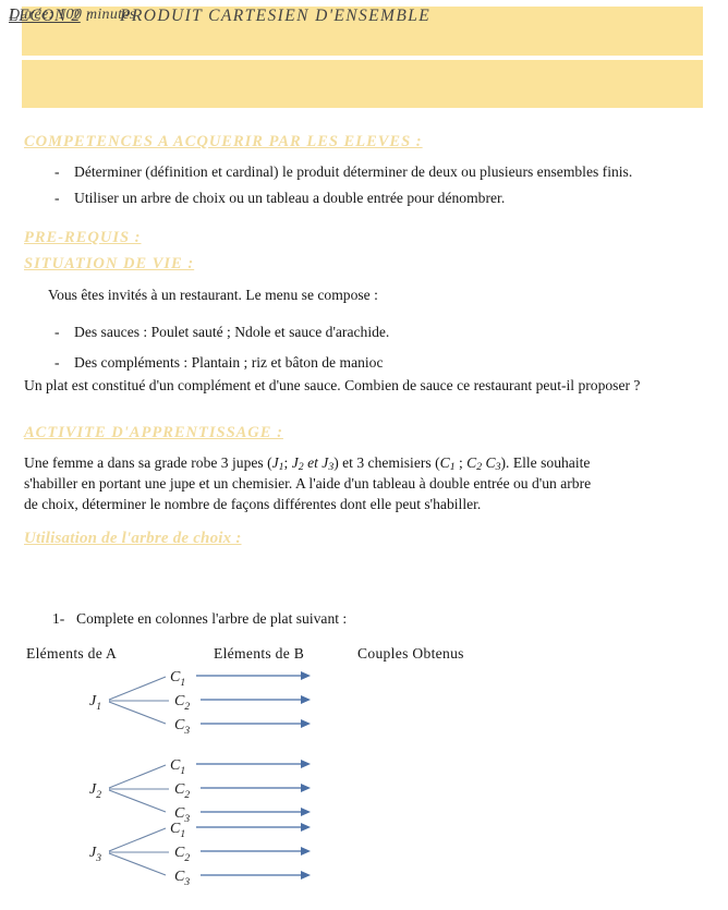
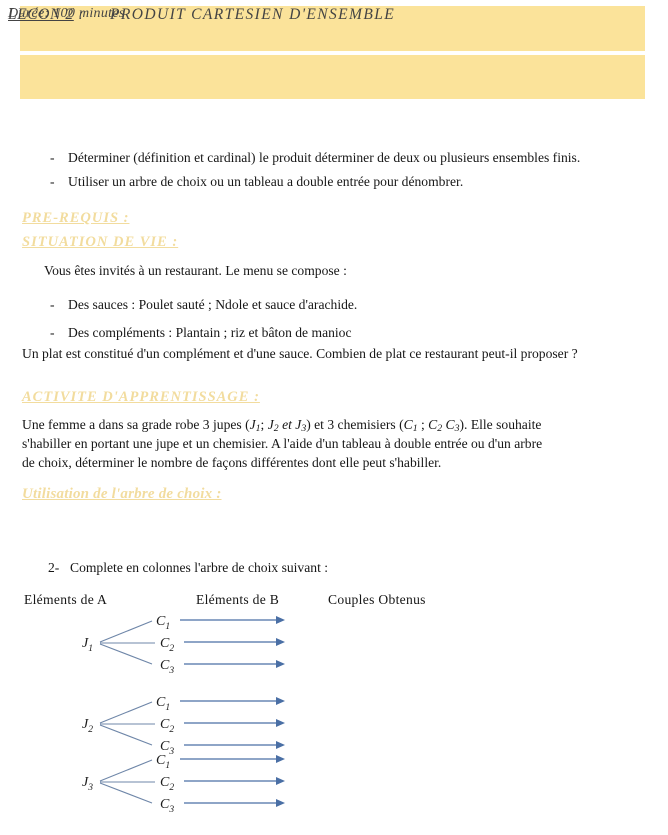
  LECON 2 : PRODUIT CARTESIEN D'ENSEMBLE
  Durée: 100 minutes
- COMPETENCES A ACQUERIR PAR LES ELEVES :
  -
  Déterminer (définition et cardinal) le produit déterminer de deux ou plusieurs ensembles finis.
  -
  Utiliser un arbre de choix ou un tableau a double entrée pour dénombrer.
  PRE-REQUIS :
  SITUATION DE VIE :
  Vous êtes invités à un restaurant. Le menu se compose :
  -
  Des sauces : Poulet sauté ; Ndole et sauce d'arachide.
  -
  Des compléments : Plantain ; riz et bâton de manioc
- Un plat est constitué d'un complément et d'une sauce. Combien de sauce ce restaurant peut-il proposer ?
+ Un plat est constitué d'un complément et d'une sauce. Combien de plat ce restaurant peut-il proposer ?
  ACTIVITE D'APPRENTISSAGE :
  Une femme a dans sa grade robe 3 jupes (J1; J2 et J3) et 3 chemisiers (C1 ; C2 C3). Elle souhaite
  s'habiller en portant une jupe et un chemisier. A l'aide d'un tableau à double entrée ou d'un arbre
  de choix, déterminer le nombre de façons différentes dont elle peut s'habiller.
  Utilisation de l'arbre de choix :
- 1-
+ 2-
- Complete en colonnes l'arbre de plat suivant :
+ Complete en colonnes l'arbre de choix suivant :
  Eléments de A
  Eléments de B
  Couples Obtenus
  J1
  C1
  C2
  C3
  J2
  C1
  C2
  C3
  J3
  C1
  C2
  C3
